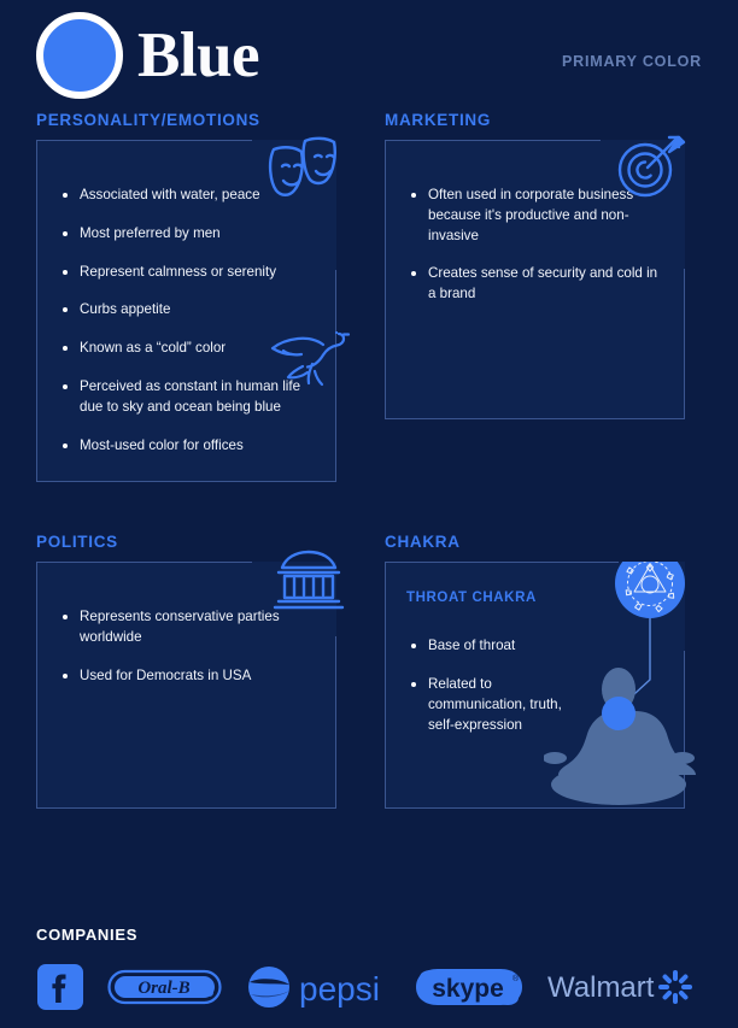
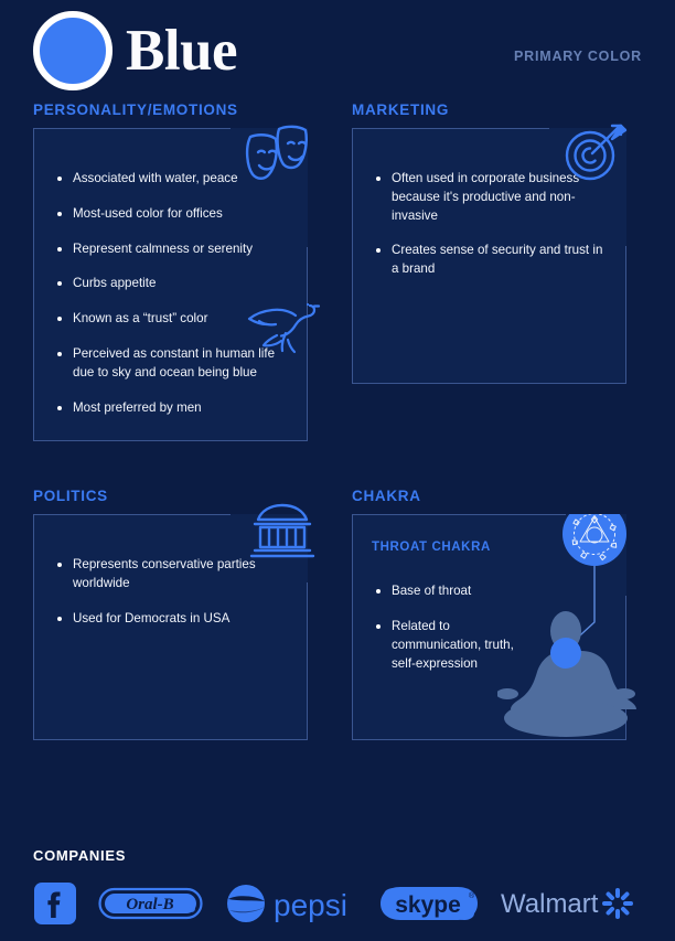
  Blue
  PRIMARY COLOR
  PERSONALITY/EMOTIONS
  Associated with water, peace
- Most preferred by men
+ Most-used color for offices
  Represent calmness or serenity
  Curbs appetite
- Known as a “cold” color
+ Known as a “trust” color
  Perceived as constant in human life due to sky and ocean being blue
- Most-used color for offices
+ Most preferred by men
  MARKETING
  Often used in corporate business because it's productive and non-invasive
- Creates sense of security and cold in a brand
+ Creates sense of security and trust in a brand
  POLITICS
  Represents conservative parties worldwide
  Used for Democrats in USA
  CHAKRA
  THROAT CHAKRA
  Base of throat
  Related to communication, truth, self-expression
  COMPANIES
  Oral-B
  pepsi
  skype
  Walmart
